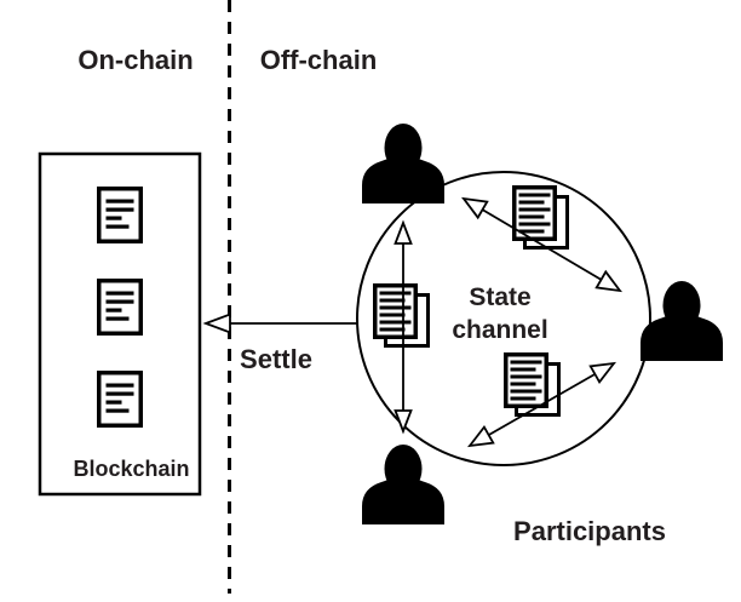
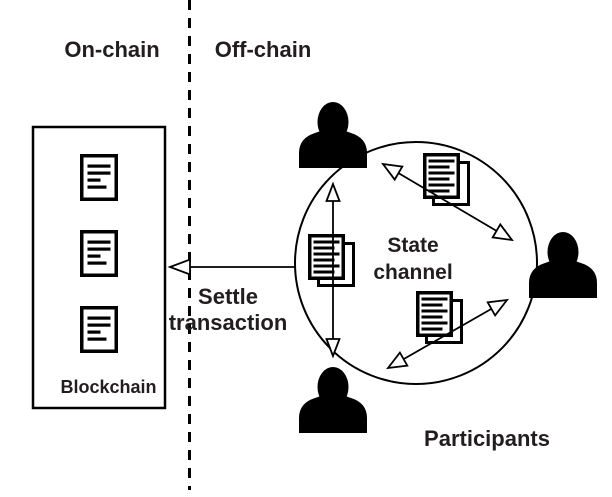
  On-chain
  Off-chain
  Settle
+ transaction
  State
  channel
  Blockchain
  Participants
